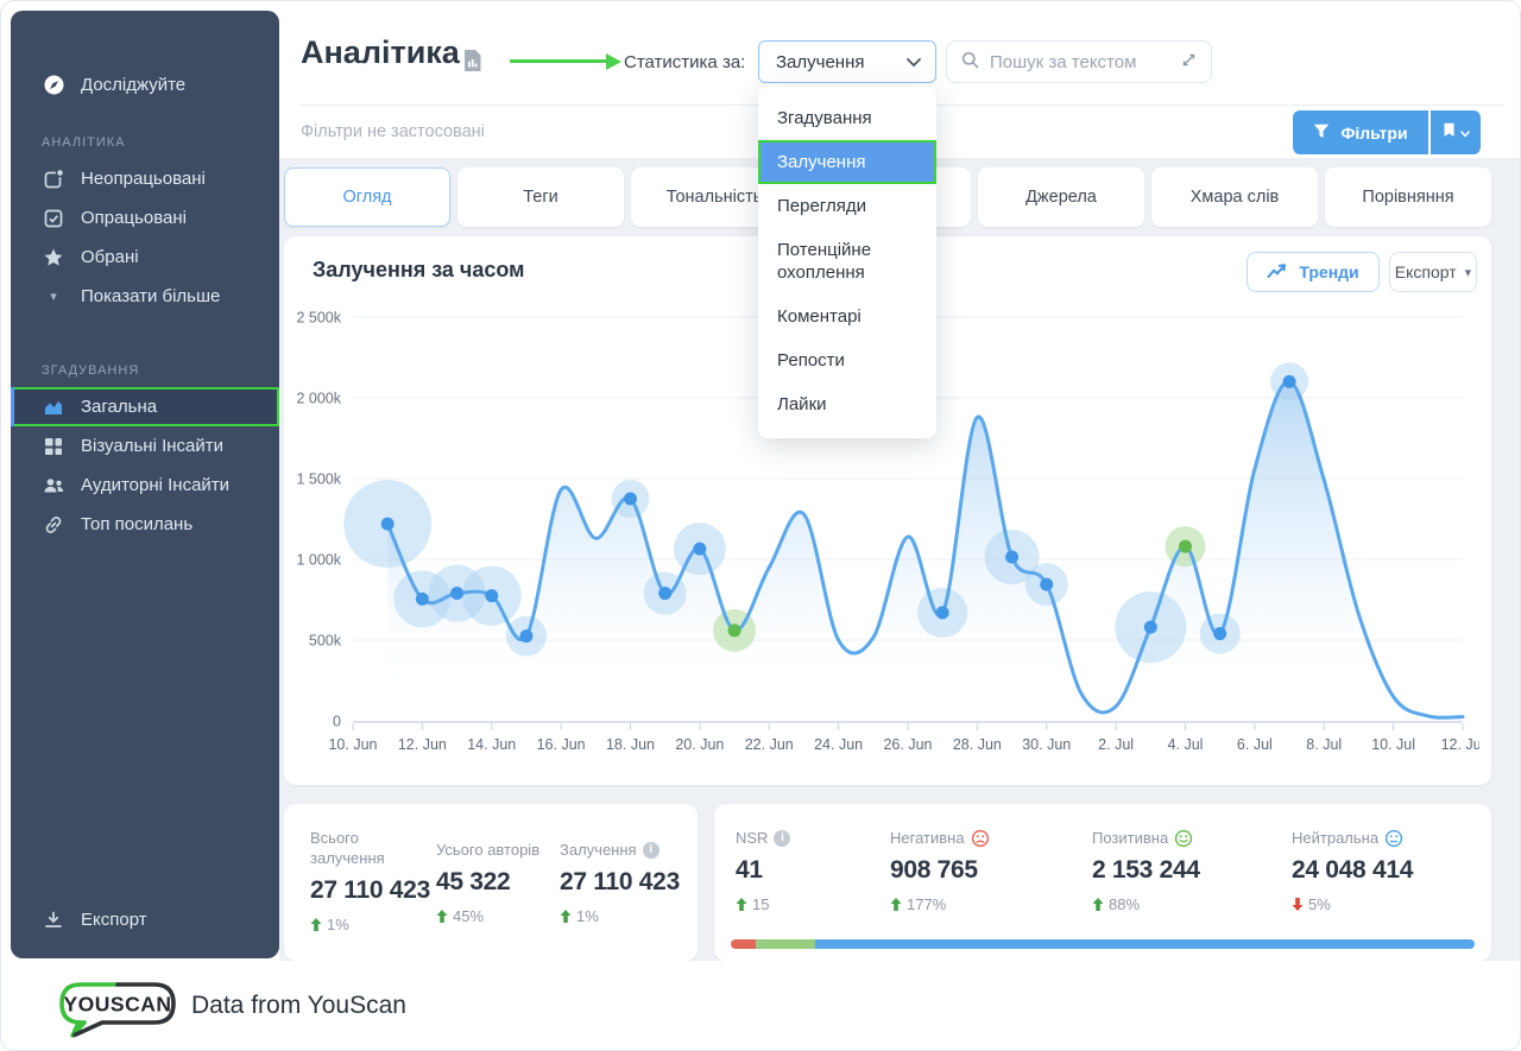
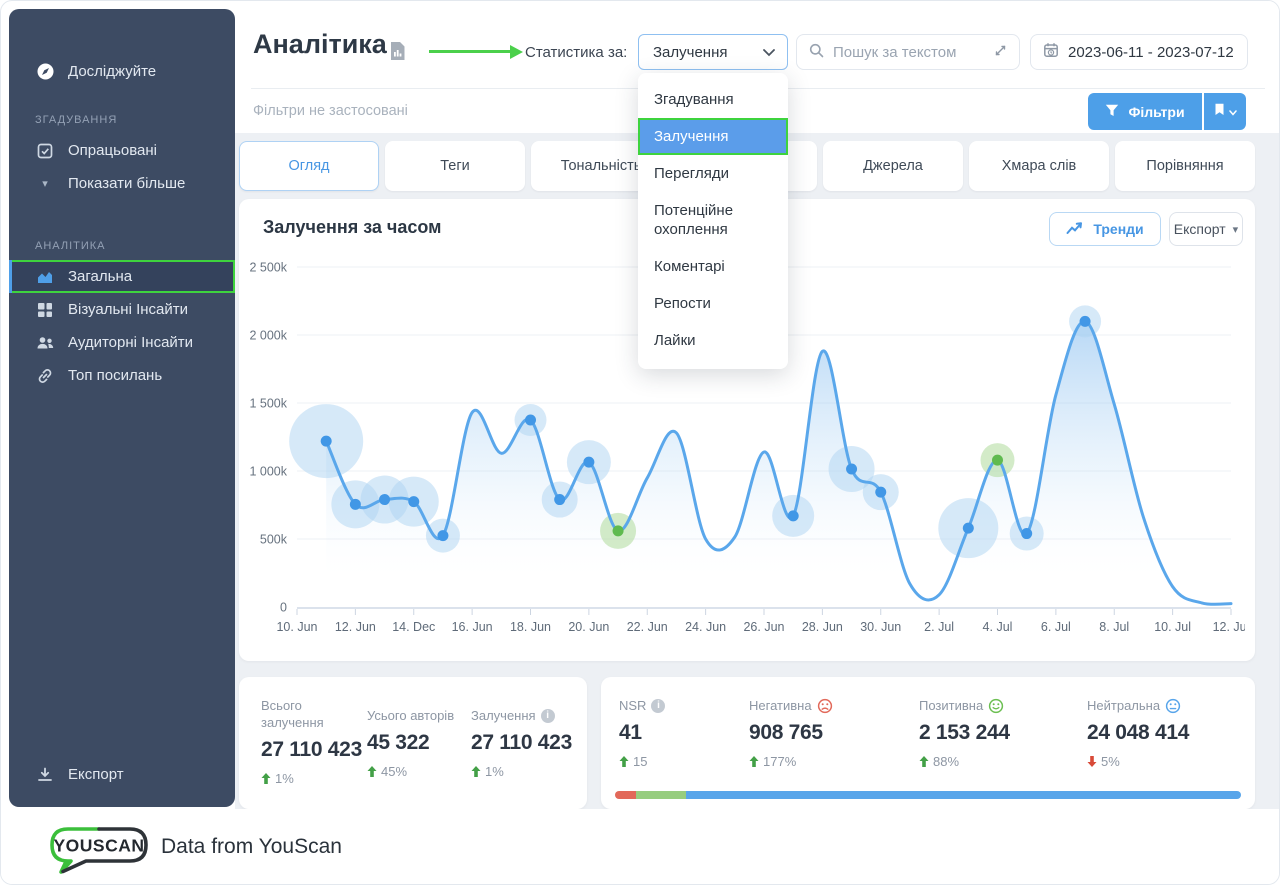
  Досліджуйте
- АНАЛІТИКА
+ ЗГАДУВАННЯ
- Неопрацьовані
  Опрацьовані
- Обрані
  ▾
  Показати більше
- ЗГАДУВАННЯ
+ АНАЛІТИКА
  Загальна
  Візуальні Інсайти
  Аудиторні Інсайти
  Топ посилань
  Експорт
  Аналітика
  Статистика за:
  Залучення
  Пошук за текстом
+ 2023-06-11 - 2023-07-12
  Фільтри не застосовані
  Фільтри
  Огляд
  Теги
  Тональніст
  Джерела
  Хмара слів
  Порівняння
  Залучення за часом
  Тренди
  Експорт
  ▾
  0
  500k
  1 000k
  1 500k
  2 000k
  2 500k
  10. Jun
  12. Jun
- 14. Jun
+ 14. Dec
  16. Jun
  18. Jun
  20. Jun
  22. Jun
  24. Jun
  26. Jun
  28. Jun
  30. Jun
  2. Jul
  4. Jul
  6. Jul
  8. Jul
  10. Jul
  12. Ju
  Всього залучення
  27 110 423
  1%
  Усього авторів
  45 322
  45%
  Залучення
  i
  27 110 423
  1%
  NSR
  i
  41
  15
  Негативна
  908 765
  177%
  Позитивна
  2 153 244
  88%
  Нейтральна
  24 048 414
  5%
  Згадування
  Залучення
  Перегляди
  Потенційне охоплення
  Коментарі
  Репости
  Лайки
  YOUSCAN
  Data from YouScan
